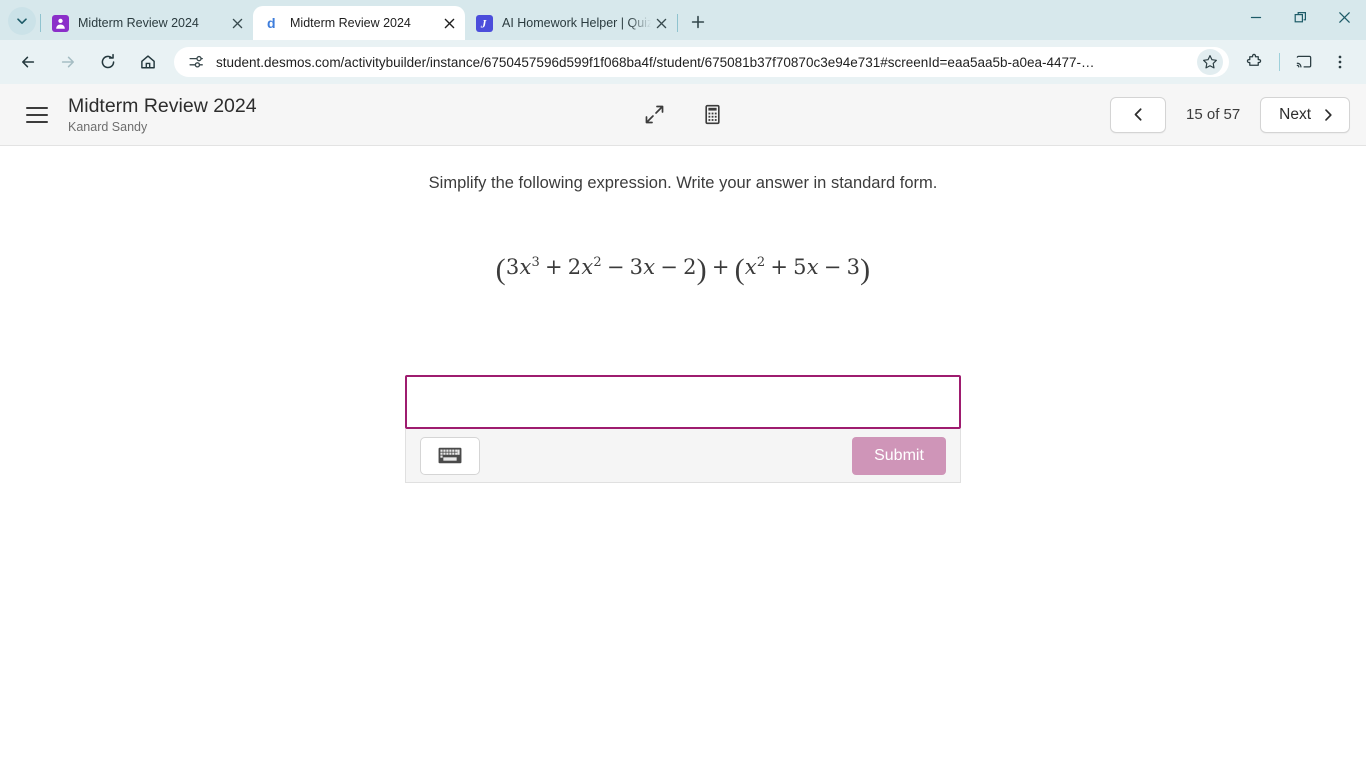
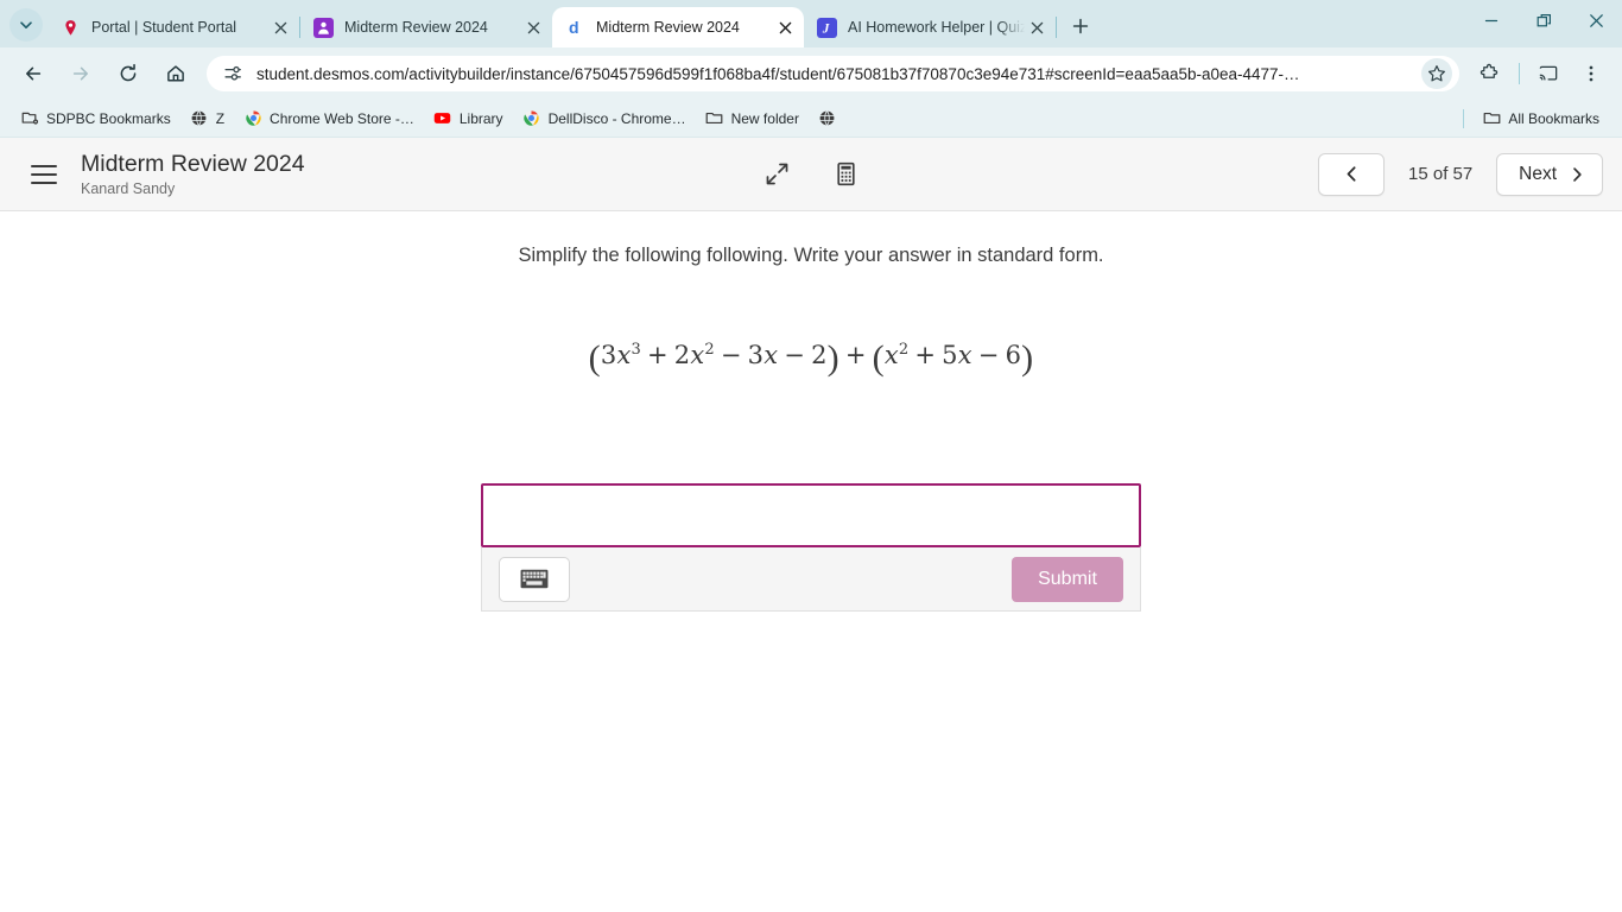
+ Portal | Student Portal
  Midterm Review 2024
  d
  Midterm Review 2024
  J
  AI Homework Helper | Quiz
  student.desmos.com/activitybuilder/instance/6750457596d599f1f068ba4f/student/675081b37f70870c3e94e731#screenId=eaa5aa5b-a0ea-4477-…
+ SDPBC Bookmarks
+ Z
+ Chrome Web Store -…
+ Library
+ DellDisco - Chrome…
+ New folder
+ All Bookmarks
  Midterm Review 2024
  Kanard Sandy
  15 of 57
  Next
- Simplify the following expression. Write your answer in standard form.
+ Simplify the following following. Write your answer in standard form.
- (3x3 + 2x2 − 3x − 2) + (x2 + 5x − 3)
+ (3x3 + 2x2 − 3x − 2) + (x2 + 5x − 6)
  Submit
